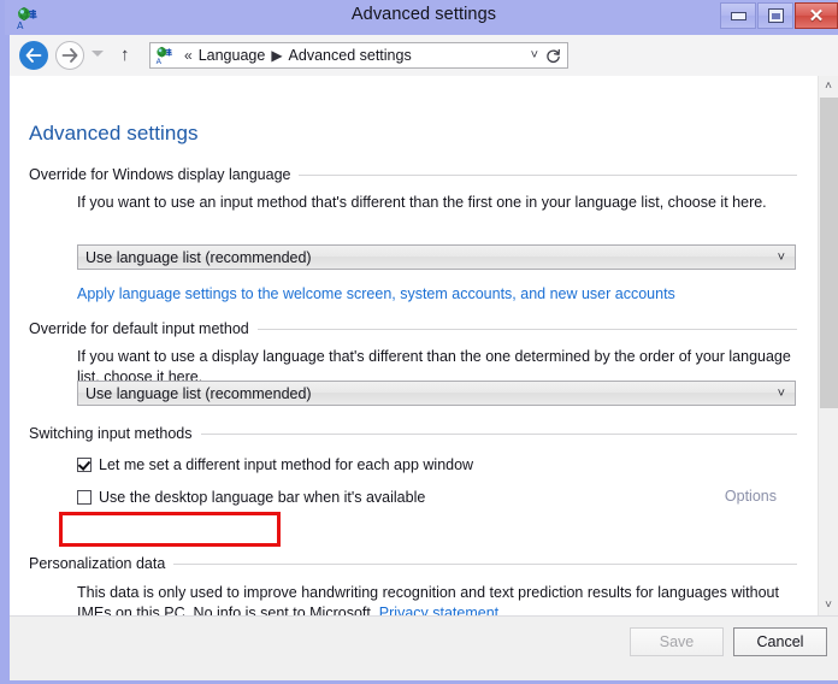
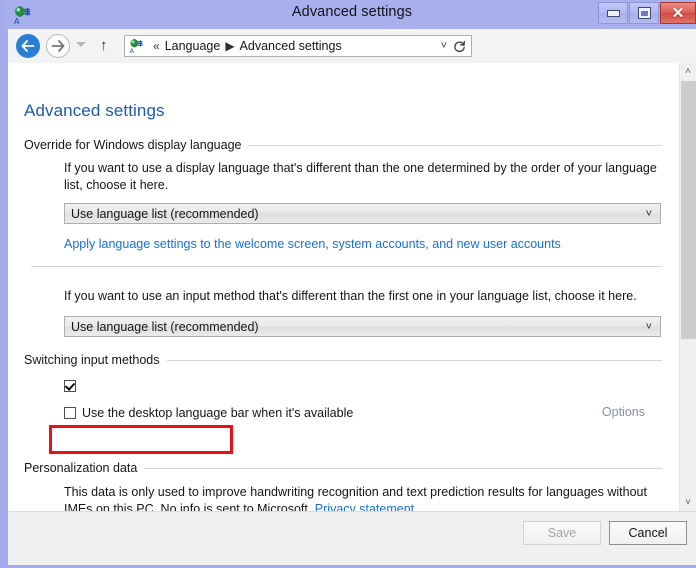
  A
  Advanced settings
  ✕
  ↑
  A
  «
  Language
  ▶
  Advanced settings
  ˅
  Advanced settings
  Override for Windows display language
- If you want to use an input method that's different than the first one in your language list, choose it here.
+ If you want to use a display language that's different than the one determined by the order of your language list, choose it here.
  Use language list (recommended)
  ˅
  Apply language settings to the welcome screen, system accounts, and new user accounts
- Override for default input method
- If you want to use a display language that's different than the one determined by the order of your language list, choose it here.
+ If you want to use an input method that's different than the first one in your language list, choose it here.
  Use language list (recommended)
  ˅
  Switching input methods
- Let me set a different input method for each app window
  Use the desktop language bar when it's available
  Options
  Personalization data
  This data is only used to improve handwriting recognition and text prediction results for languages without IMEs on this PC. No info is sent to Microsoft. Privacy statement
  ˄
  ˅
  Save
  Cancel
